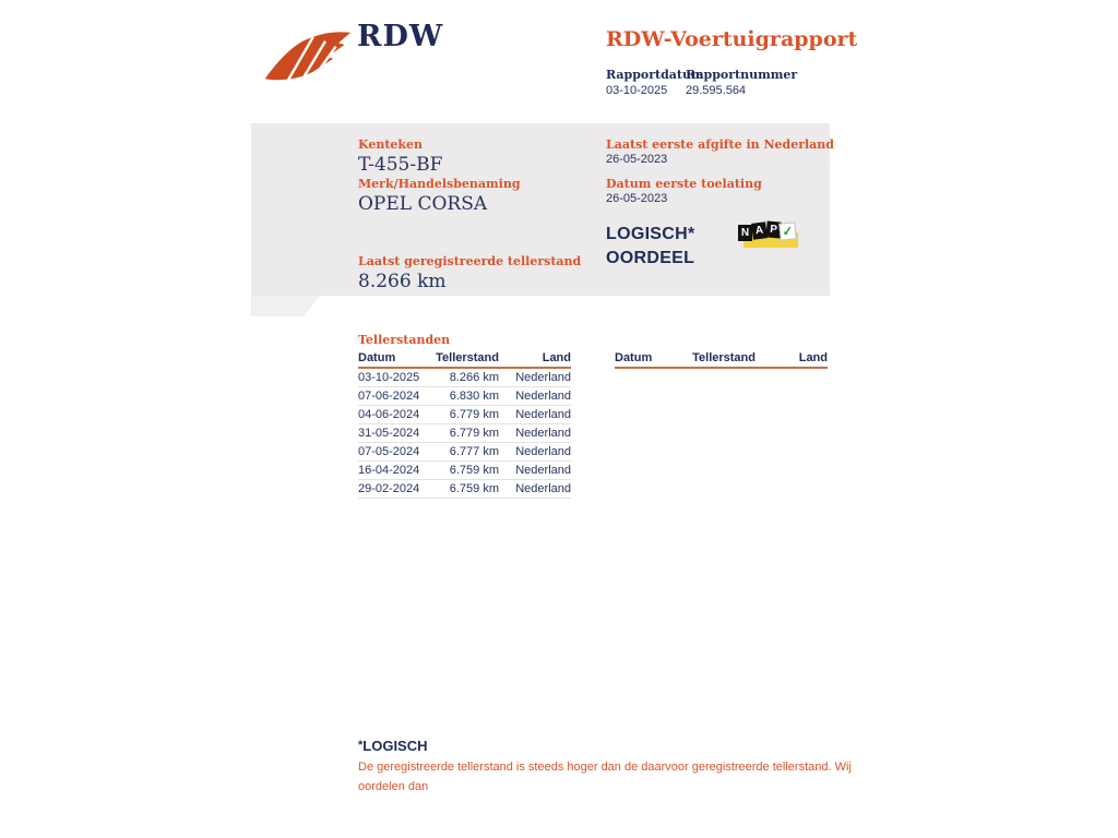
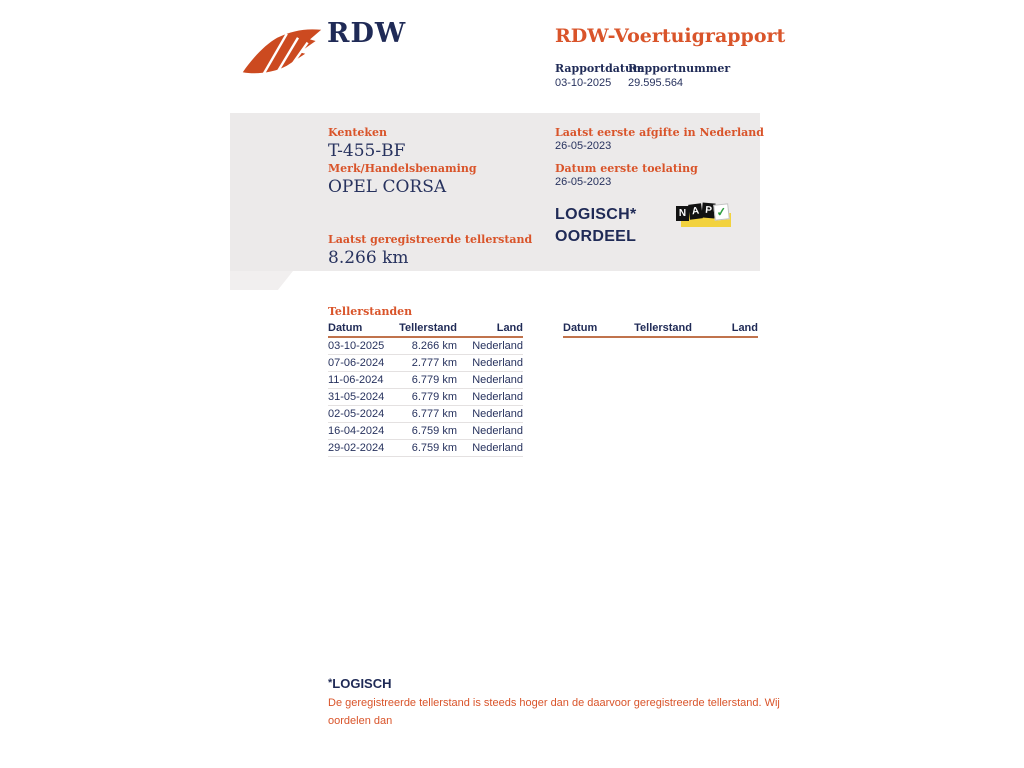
  RDW
  RDW-Voertuigrapport
  Rapportdatum
  Rapportnummer
  03-10-2025
  29.595.564
  Kenteken
  T-455-BF
  Merk/Handelsbenaming
  OPEL CORSA
  Laatst geregistreerde tellerstand
  8.266 km
  Laatst eerste afgifte in Nederland
  26-05-2023
  Datum eerste toelating
  26-05-2023
  LOGISCH*
  OORDEEL
  N
  Tellerstanden
  Datum
  Tellerstand
  Land
  03-10-2025
  8.266 km
  Nederland
  07-06-2024
- 6.830 km
+ 2.777 km
  Nederland
- 04-06-2024
+ 11-06-2024
  6.779 km
  Nederland
  31-05-2024
  6.779 km
  Nederland
- 07-05-2024
+ 02-05-2024
  6.777 km
  Nederland
  16-04-2024
  6.759 km
  Nederland
  29-02-2024
  6.759 km
  Nederland
  Datum
  Tellerstand
  Land
  *LOGISCH
  De geregistreerde tellerstand is steeds hoger dan de daarvoor geregistreerde tellerstand. Wij oordelen dan
